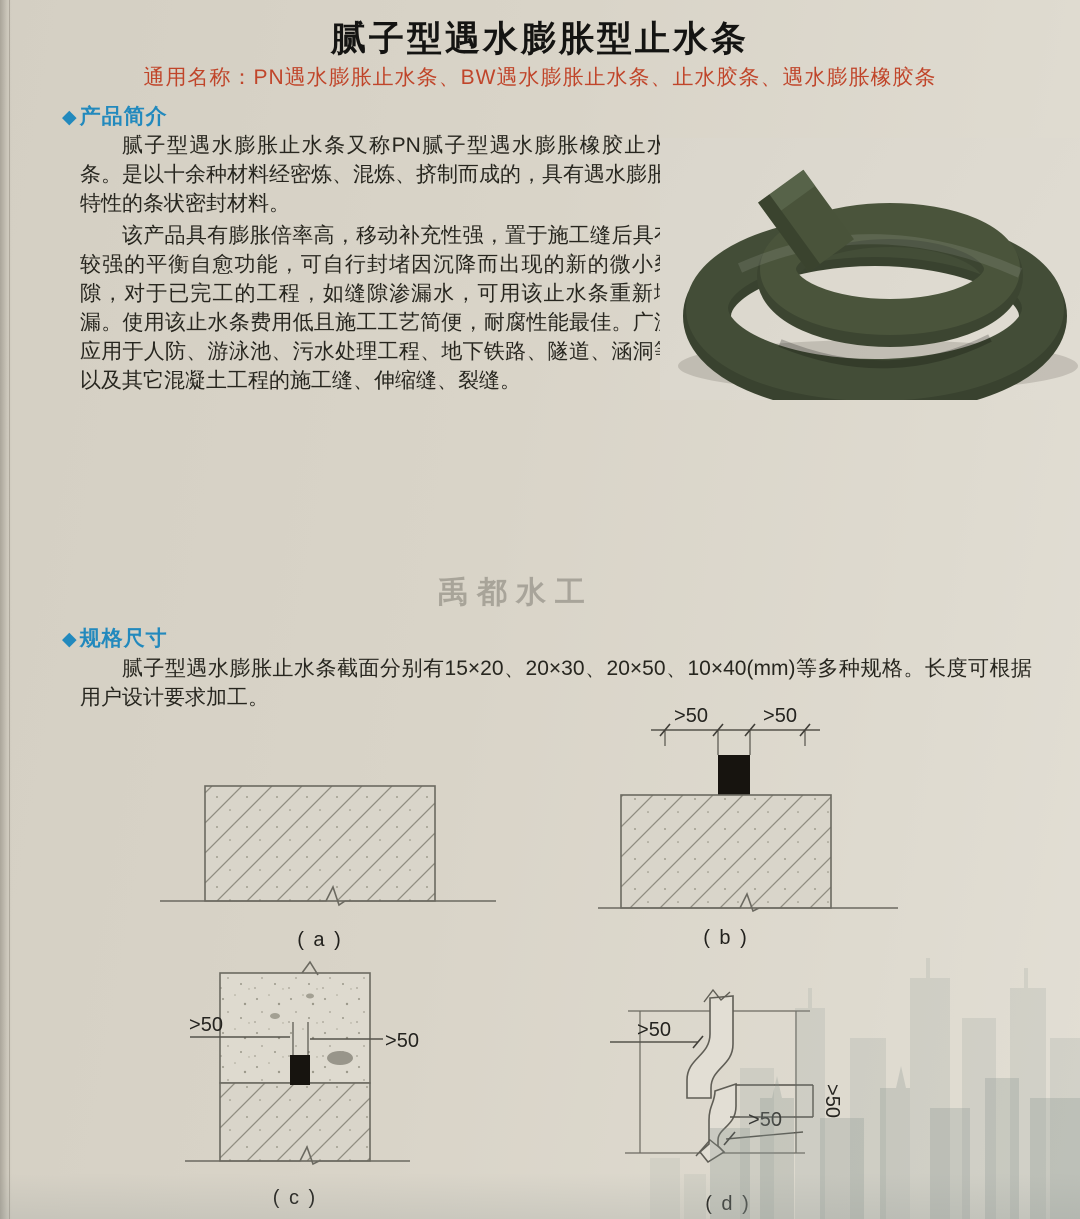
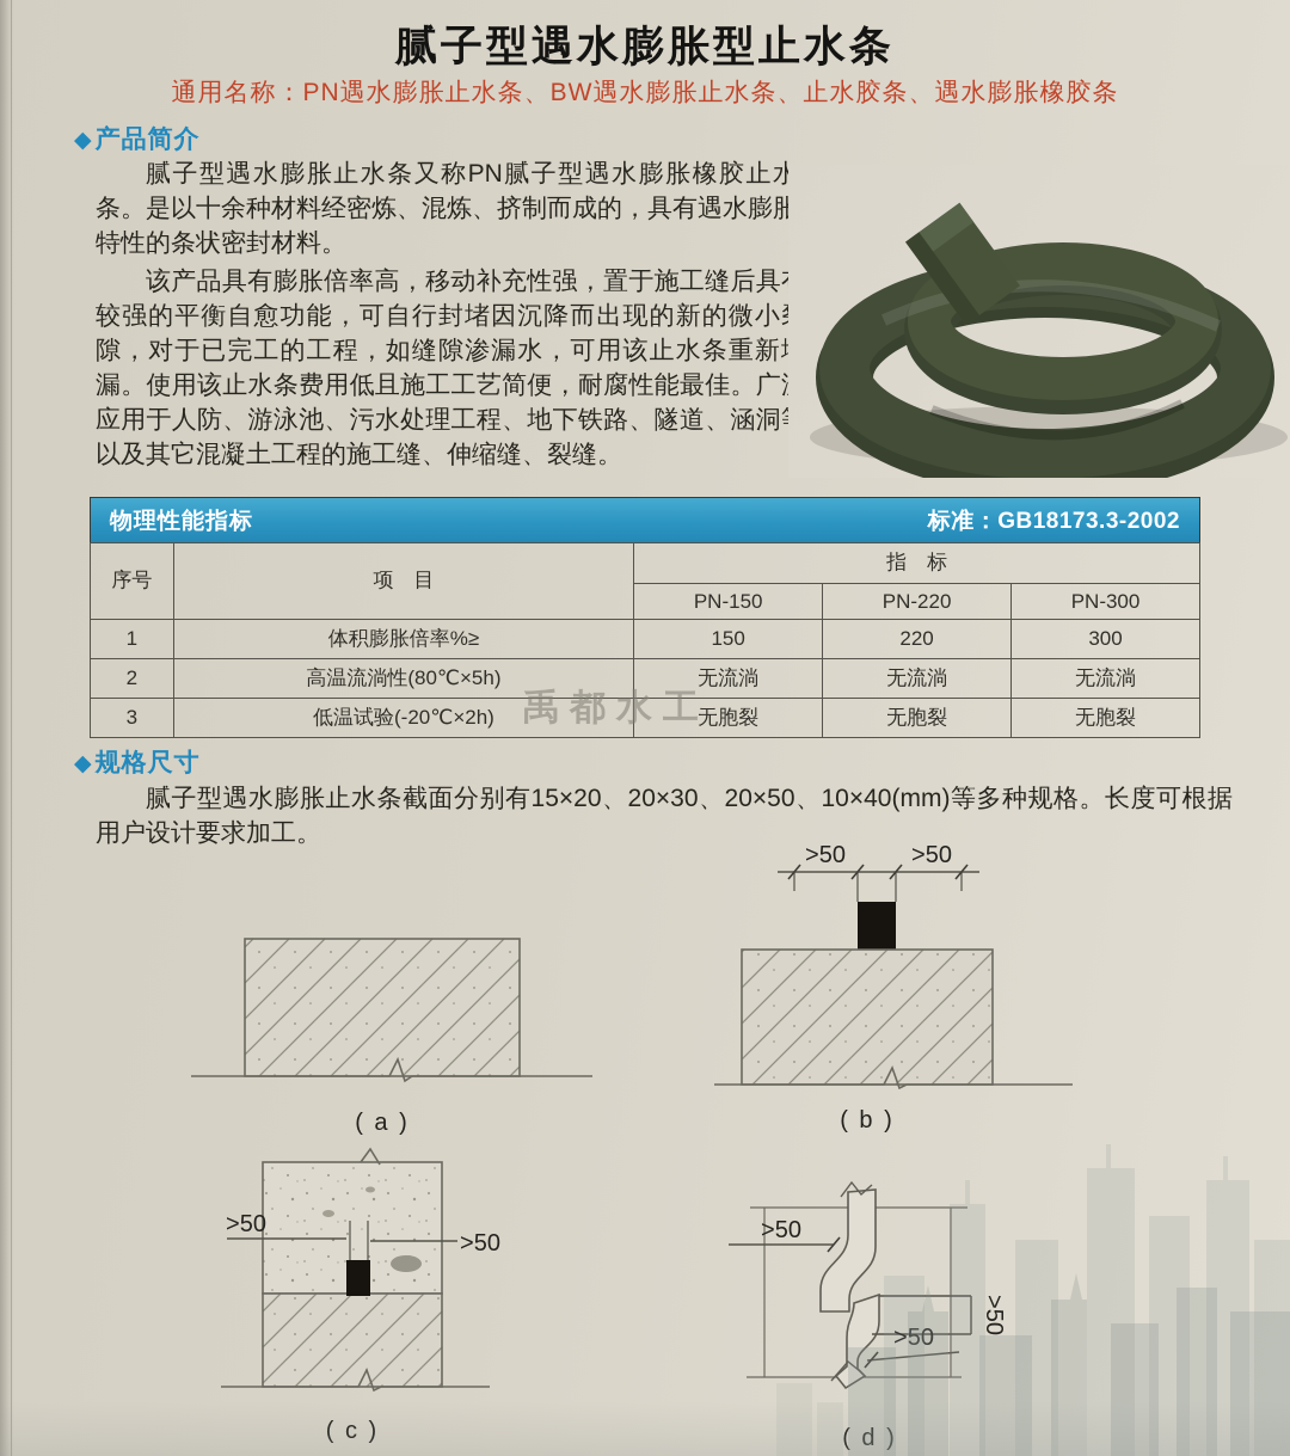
  腻子型遇水膨胀型止水条
  通用名称：PN遇水膨胀止水条、BW遇水膨胀止水条、止水胶条、遇水膨胀橡胶条
  ◆产品简介
  腻子型遇水膨胀止水条又称PN腻子型遇水膨胀橡胶止水条。是以十余种材料经密炼、混炼、挤制而成的，具有遇水膨胀特性的条状密封材料。
  该产品具有膨胀倍率高，移动补充性强，置于施工缝后具较强的平衡自愈功能，可自行封堵因沉降而出现的新的微小隙，对于已完工的工程，如缝隙渗漏水，可用该止水条重新漏。使用该止水条费用低且施工工艺简便，耐腐性能最佳。广应用于人防、游泳池、污水处理工程、地下铁路、隧道、涵洞以及其它混凝土工程的施工缝、伸缩缝、裂缝。
+ 物理性能指标
+ 标准：GB18173.3-2002
+ 序号	项 目	指 标
+ PN-150	PN-220	PN-300
+ 1	体积膨胀倍率%≥	150	220	300
+ 2	高温流淌性(80℃×5h)	无流淌	无流淌	无流淌
+ 3	低温试验(-20℃×2h)	无胞裂	无胞裂	无胞裂
  禹都水工
  ◆规格尺寸
  腻子型遇水膨胀止水条截面分别有15×20、20×30、20×50、10×40(mm)等多种规格。长度可根据用户设计要求加工。
  ( a )
  >50
  >50
  ( b )
  >50
  >50
  >50
  >50
